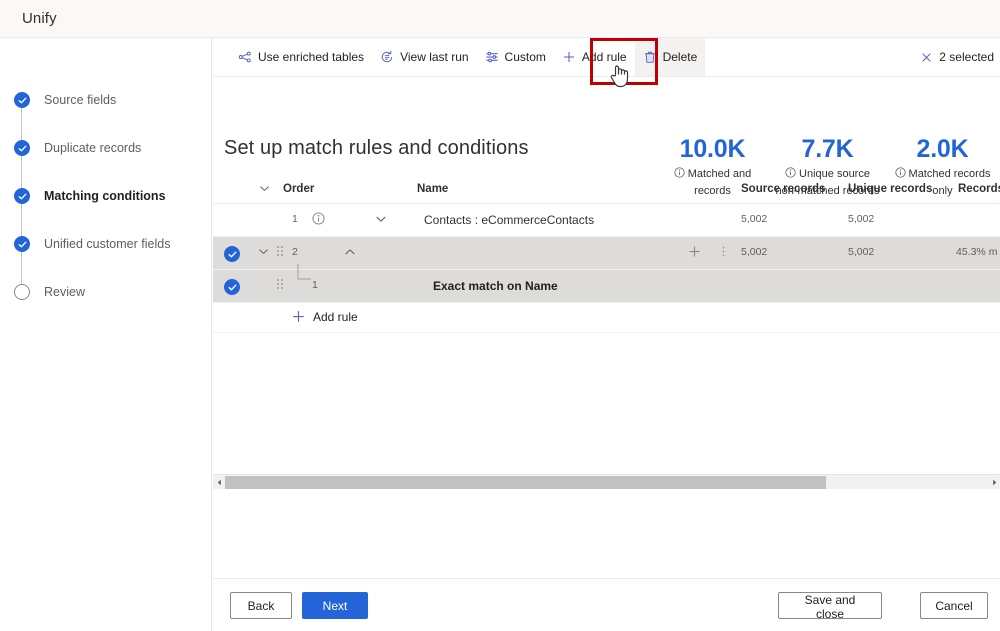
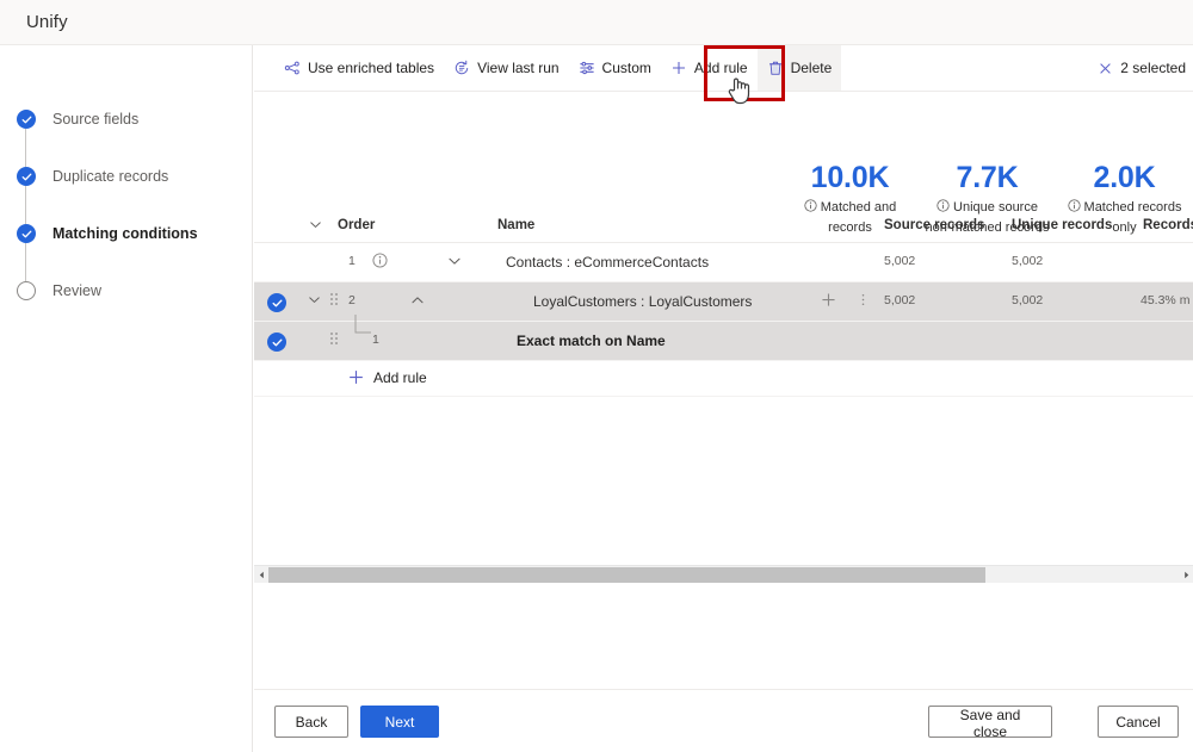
  Unify
  Source fields
  Duplicate records
  Matching conditions
- Unified customer fields
  Review
  Use enriched tables
  View last run
  Custom
  Add rule
  Delete
  2 selected
- Set up match rules and conditions
  10.0K
  Matched and
  records
  7.7K
  Unique source
  non-matched records
  2.0K
  Matched records
  only
  Order
  Name
  Source records
  Unique records
  Record
  1
  Contacts : eCommerceContacts
  5,002
  5,002
  2
+ LoyalCustomers : LoyalCustomers
  5,002
  5,002
  45.3% m
  1
  Exact match on Name
  Add rule
  Back
  Next
  Save and close
  Cancel
